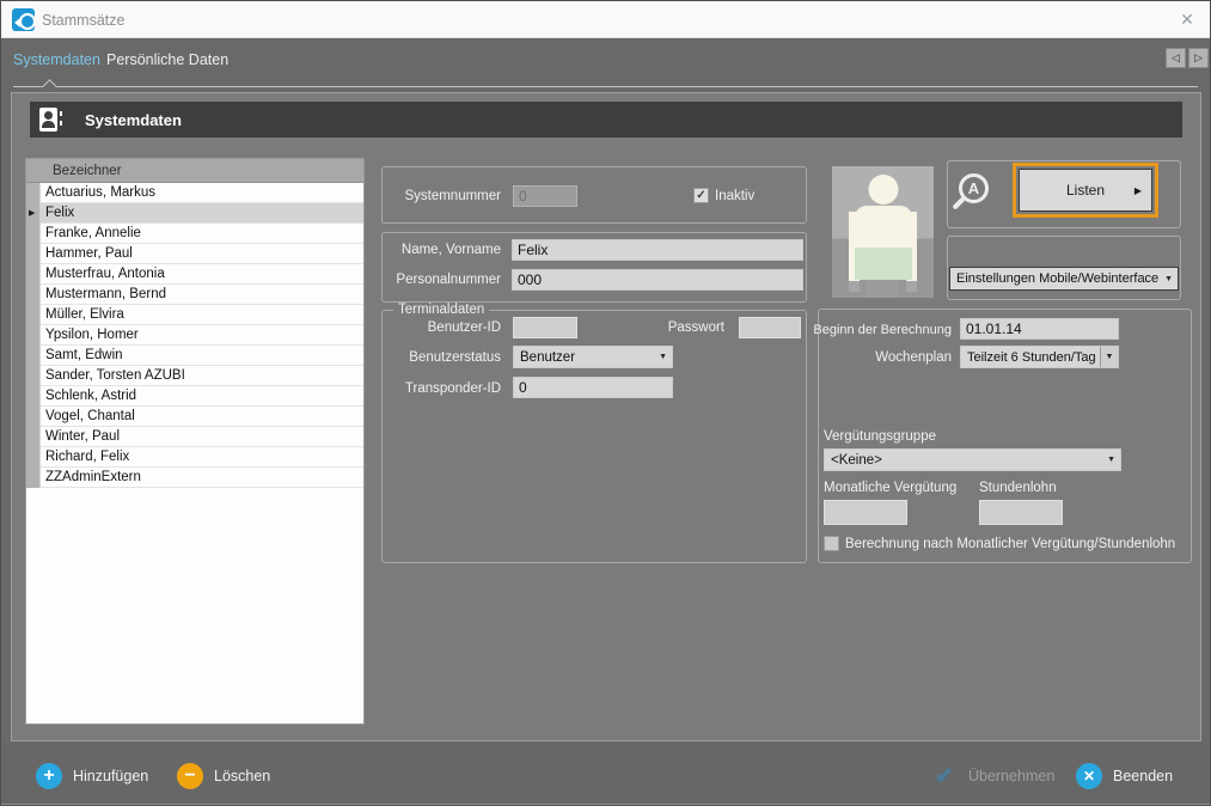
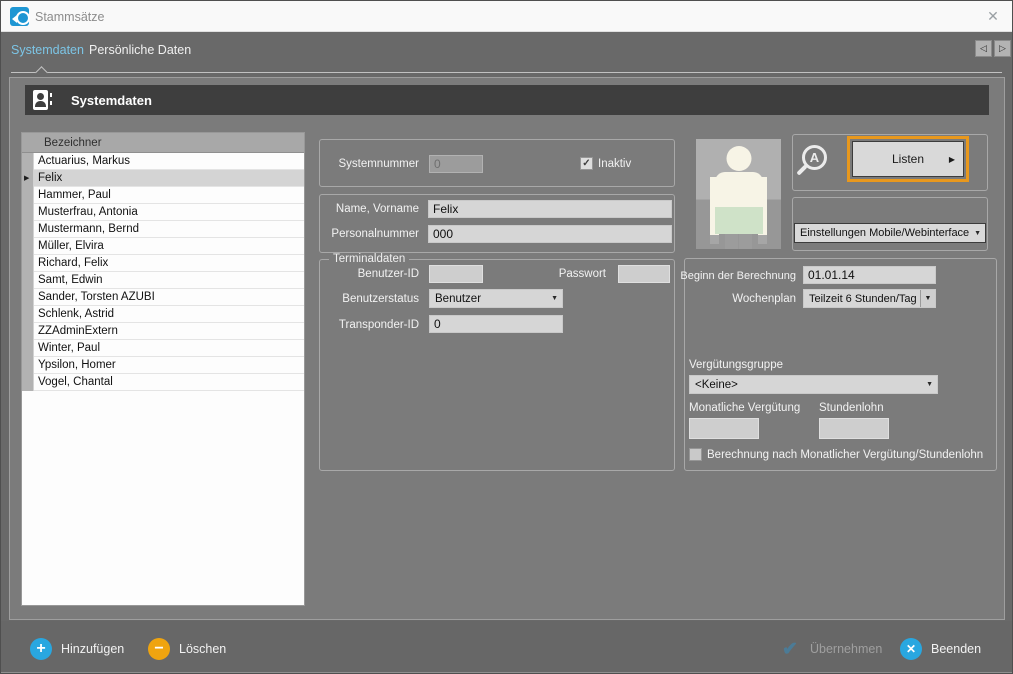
  Stammsätze
  ✕
  Systemdaten
  Persönliche Daten
  ◁
  ▷
  Systemdaten
  Bezeichner
  Actuarius, Markus
  Felix
- Franke, Annelie
  Hammer, Paul
  Musterfrau, Antonia
  Mustermann, Bernd
  Müller, Elvira
- Ypsilon, Homer
+ Richard, Felix
  Samt, Edwin
  Sander, Torsten AZUBI
  Schlenk, Astrid
- Vogel, Chantal
+ ZZAdminExtern
  Winter, Paul
- Richard, Felix
+ Ypsilon, Homer
- ZZAdminExtern
+ Vogel, Chantal
  Systemnummer
  0
  ✓
  Inaktiv
  Name, Vorname
  Felix
  Personalnummer
  000
  Terminaldaten
  Benutzer-ID
  Passwort
  Benutzerstatus
  Benutzer
  Transponder-ID
  0
  A
  Listen
  ▶
  Einstellungen Mobile/Webinterface
  Beginn der Berechnung
  01.01.14
  Wochenplan
  Teilzeit 6 Stunden/Tag
  Vergütungsgruppe
  <Keine>
  Monatliche Vergütung
  Stundenlohn
  Berechnung nach Monatlicher Vergütung/Stundenlohn
  +
  Hinzufügen
  −
  Löschen
  ✔
  Übernehmen
  ✕
  Beenden
